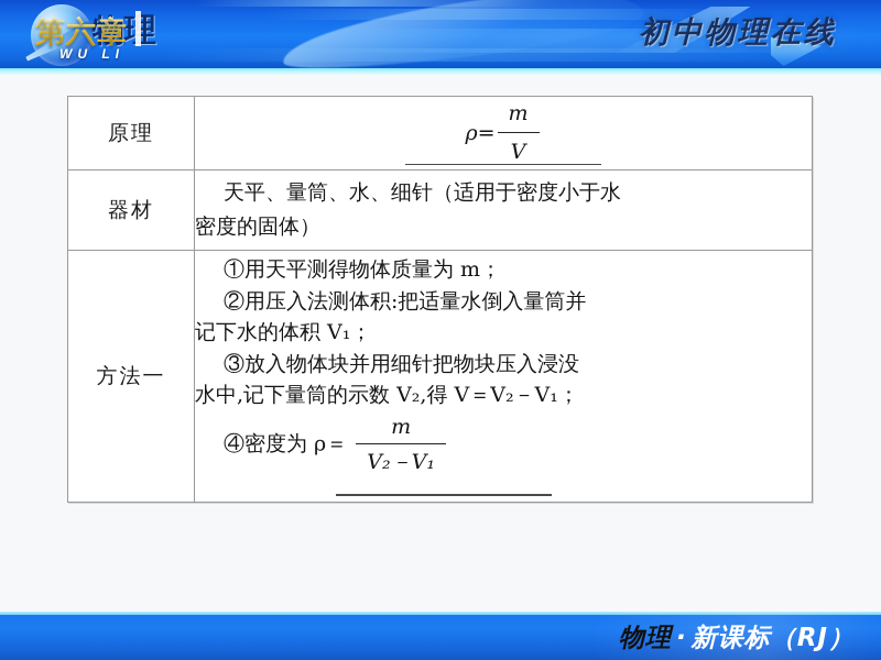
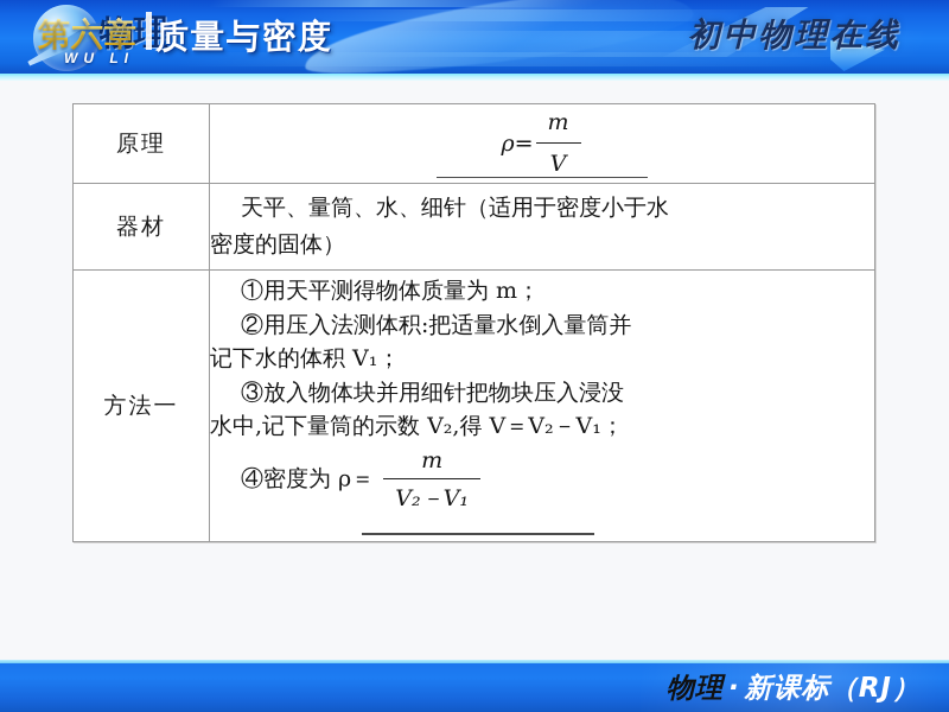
  WU LI
  第六章
+ 质量与密度
  初中物理在线
  原理	ρ= m V
  器材	天平、量筒、水、细针（适用于密度小于水 密度的固体）
  方法一	①用天平测得物体质量为 m； ②用压入法测体积:把适量水倒入量筒并 记下水的体积 V₁； ③放入物体块并用细针把物块压入浸没 水中,记下量筒的示数 V₂,得 V＝V₂－V₁； ④密度为 ρ＝ m V₂－V₁
  物理 · 新课标（RJ）
